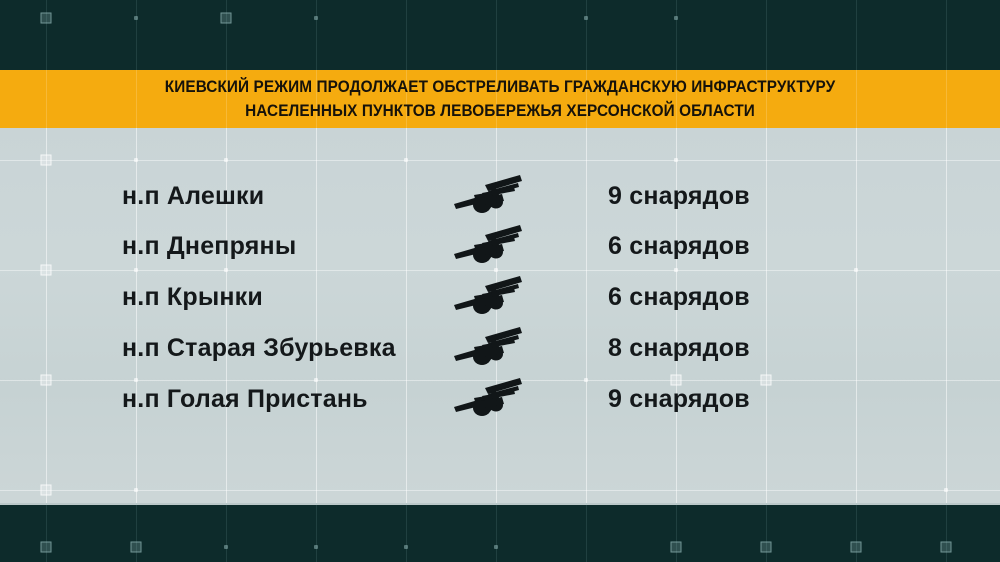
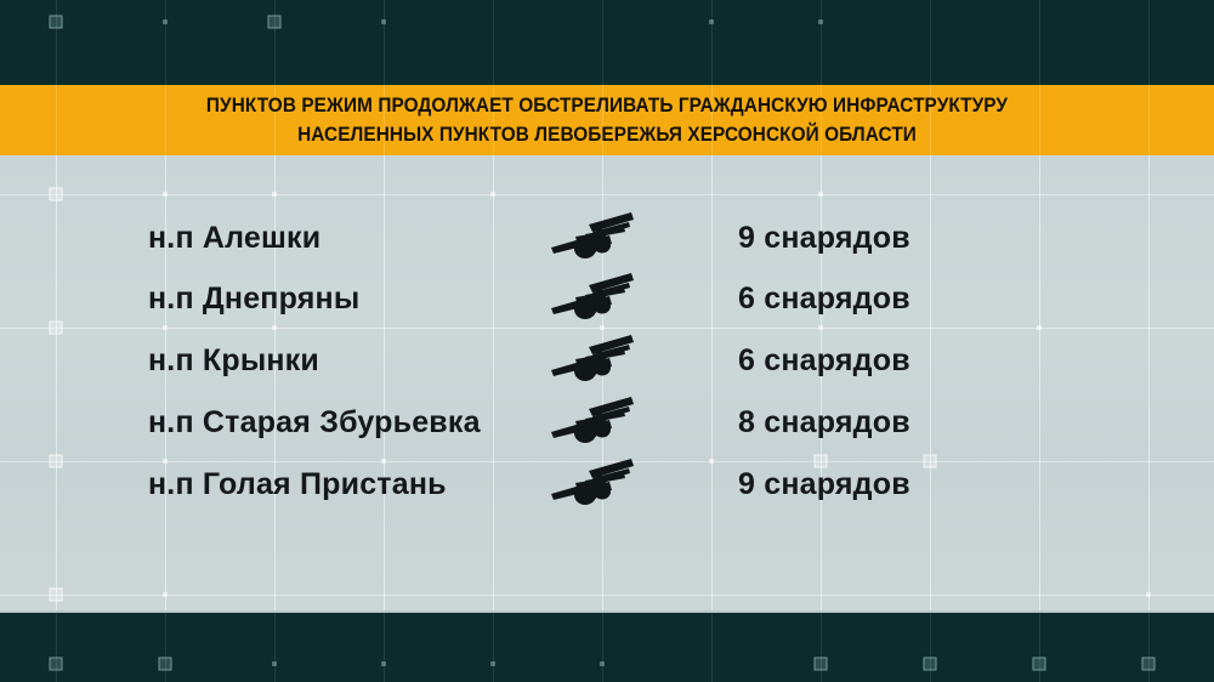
- КИЕВСКИЙ РЕЖИМ ПРОДОЛЖАЕТ ОБСТРЕЛИВАТЬ ГРАЖДАНСКУЮ ИНФРАСТРУКТУРУ
+ ПУНКТОВ РЕЖИМ ПРОДОЛЖАЕТ ОБСТРЕЛИВАТЬ ГРАЖДАНСКУЮ ИНФРАСТРУКТУРУ
  НАСЕЛЕННЫХ ПУНКТОВ ЛЕВОБЕРЕЖЬЯ ХЕРСОНСКОЙ ОБЛАСТИ
  н.п Алешки
  9 снарядов
  н.п Днепряны
  6 снарядов
  н.п Крынки
  6 снарядов
  н.п Старая Збурьевка
  8 снарядов
  н.п Голая Пристань
  9 снарядов
